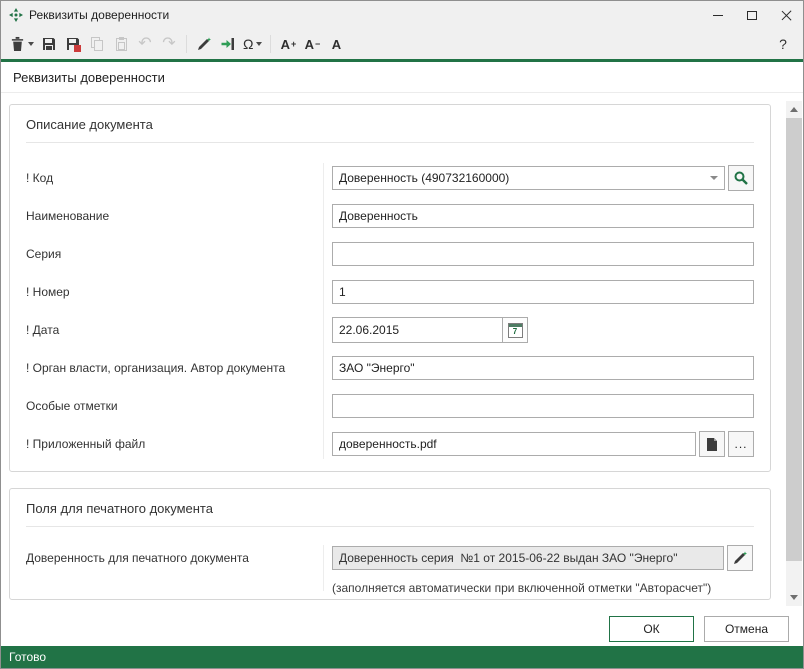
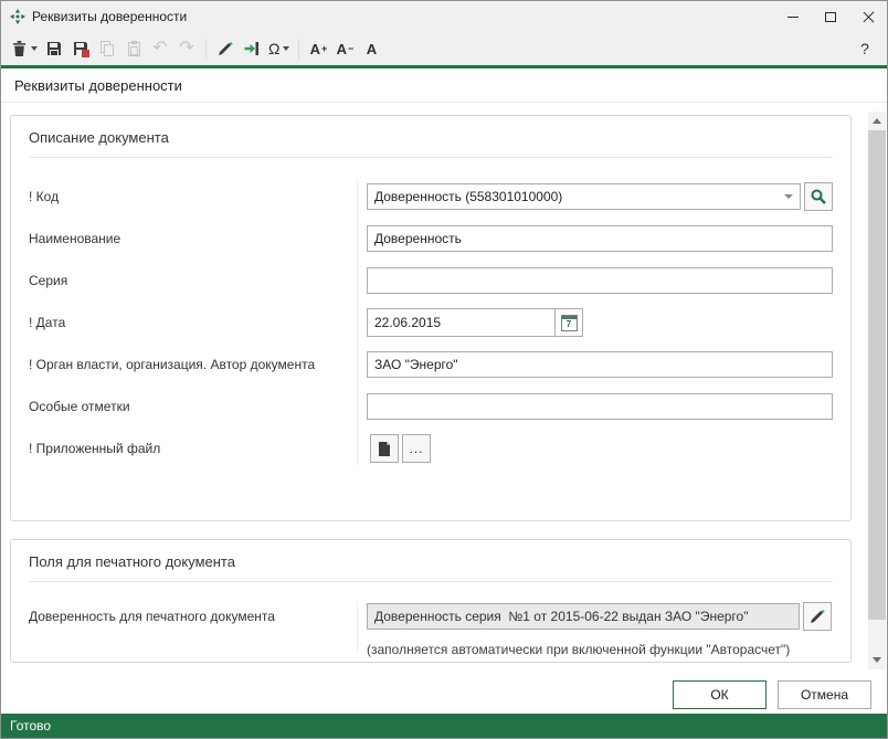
  Реквизиты доверенности
  ↶
  ↷
  Ω
  A
  +
  A
  −
  A
  ?
  Реквизиты доверенности
  Описание документа
  ! Код
- Доверенность (490732160000)
+ Доверенность (558301010000)
  Наименование
  Доверенность
  Серия
- ! Номер
- 1
  ! Дата
  22.06.2015
  7
  ! Орган власти, организация. Автор документа
  ЗАО "Энерго"
  Особые отметки
  ! Приложенный файл
- доверенность.pdf
  ...
  Поля для печатного документа
  Доверенность для печатного документа
  Доверенность серия №1 от 2015-06-22 выдан ЗАО "Энерго"
- (заполняется автоматически при включенной отметки "Авторасчет")
+ (заполняется автоматически при включенной функции "Авторасчет")
  ОК
  Отмена
  Готово
